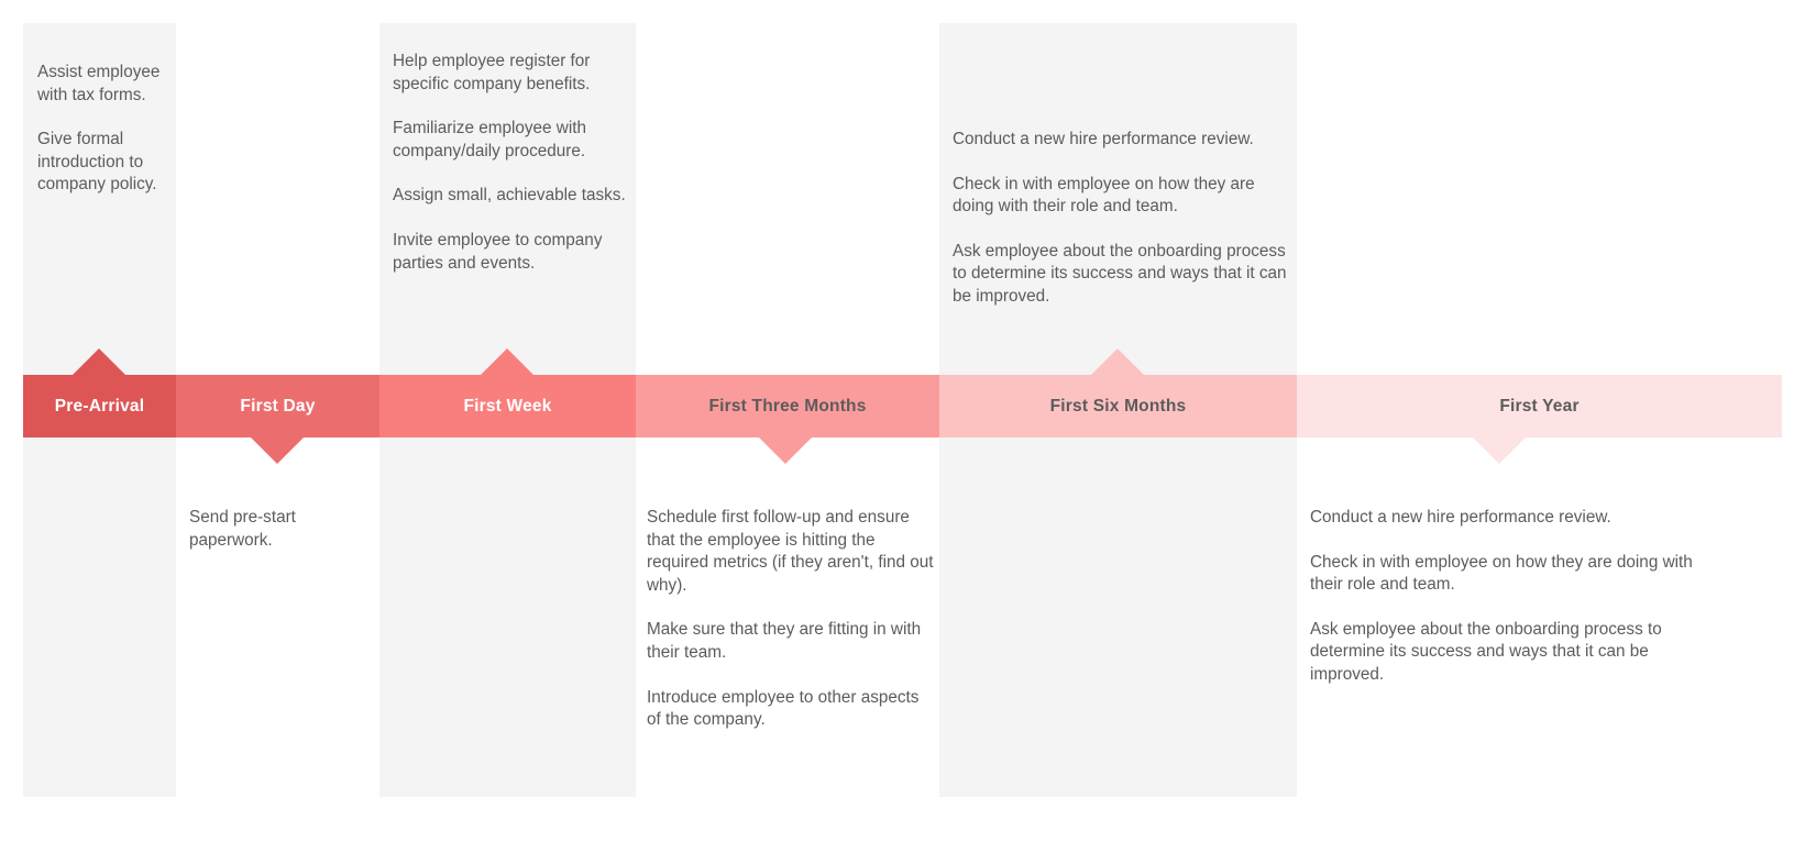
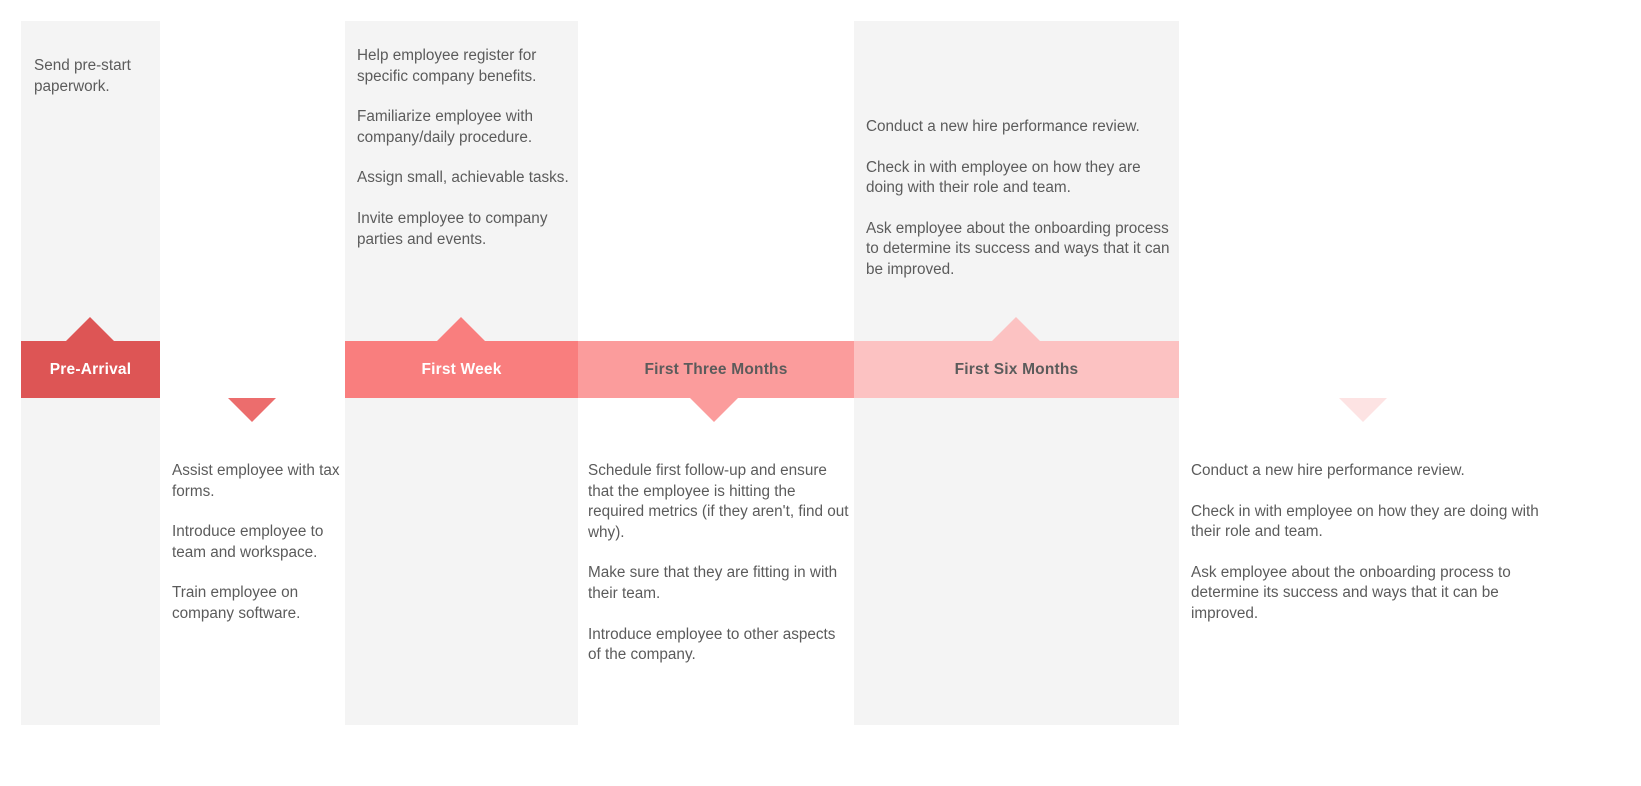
  Pre-Arrival
- First Day
  First Week
  First Three Months
  First Six Months
- First Year
- Assist employee with tax forms.
+ Send pre-start paperwork.
- Give formal introduction to company policy.
- Send pre-start paperwork.
+ Assist employee with tax forms.
+ Introduce employee to team and workspace.
+ Train employee on company software.
  Help employee register for specific company benefits.
  Familiarize employee with company/daily procedure.
  Assign small, achievable tasks.
  Invite employee to company parties and events.
  Schedule first follow-up and ensure that the employee is hitting the required metrics (if they aren't, find out why).
  Make sure that they are fitting in with their team.
  Introduce employee to other aspects of the company.
  Conduct a new hire performance review.
  Check in with employee on how they are doing with their role and team.
  Ask employee about the onboarding process to determine its success and ways that it can be improved.
  Conduct a new hire performance review.
  Check in with employee on how they are doing with their role and team.
  Ask employee about the onboarding process to determine its success and ways that it can be improved.
